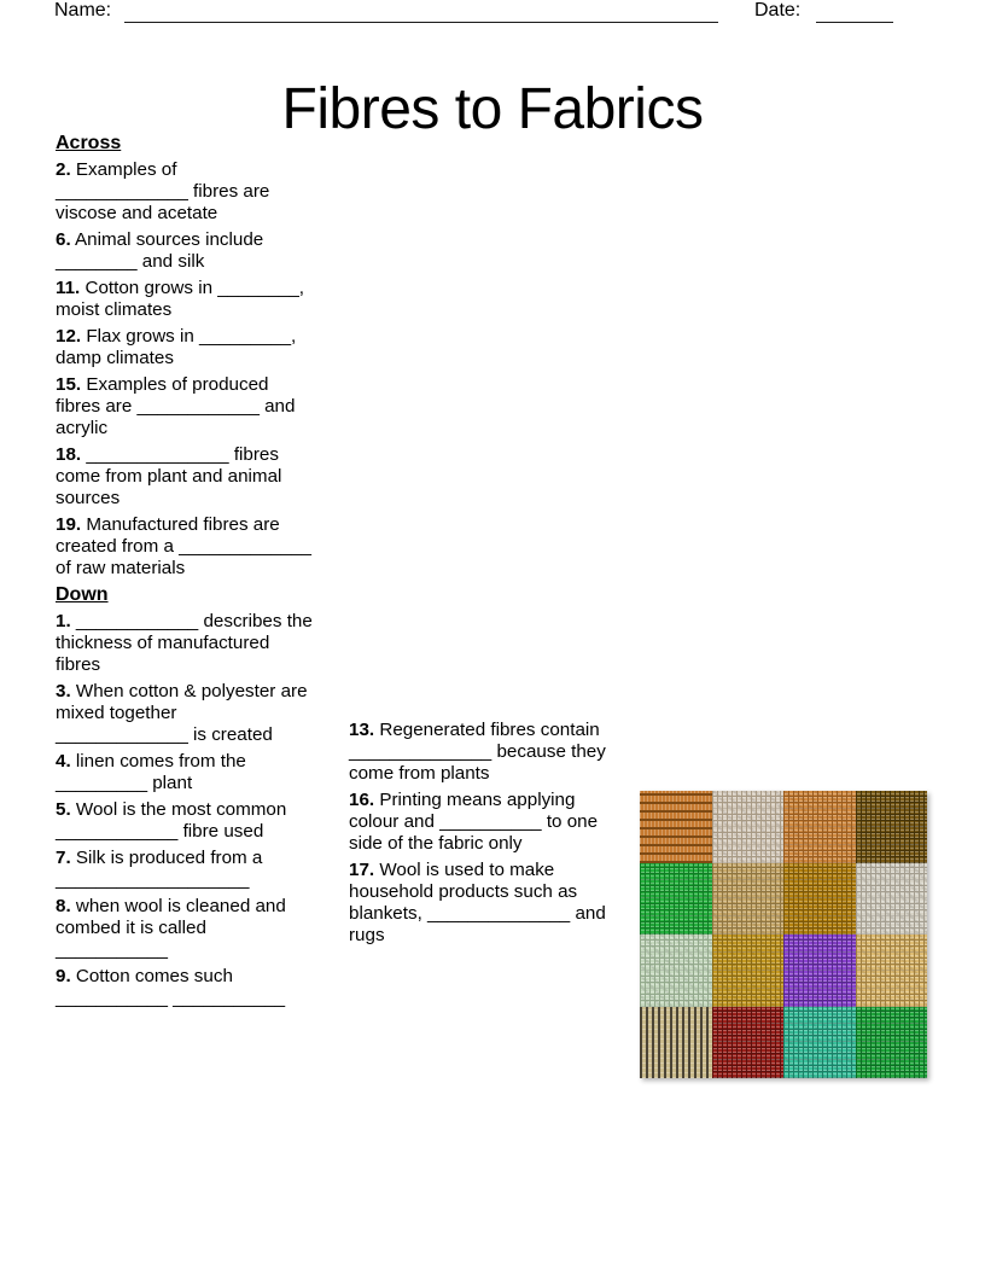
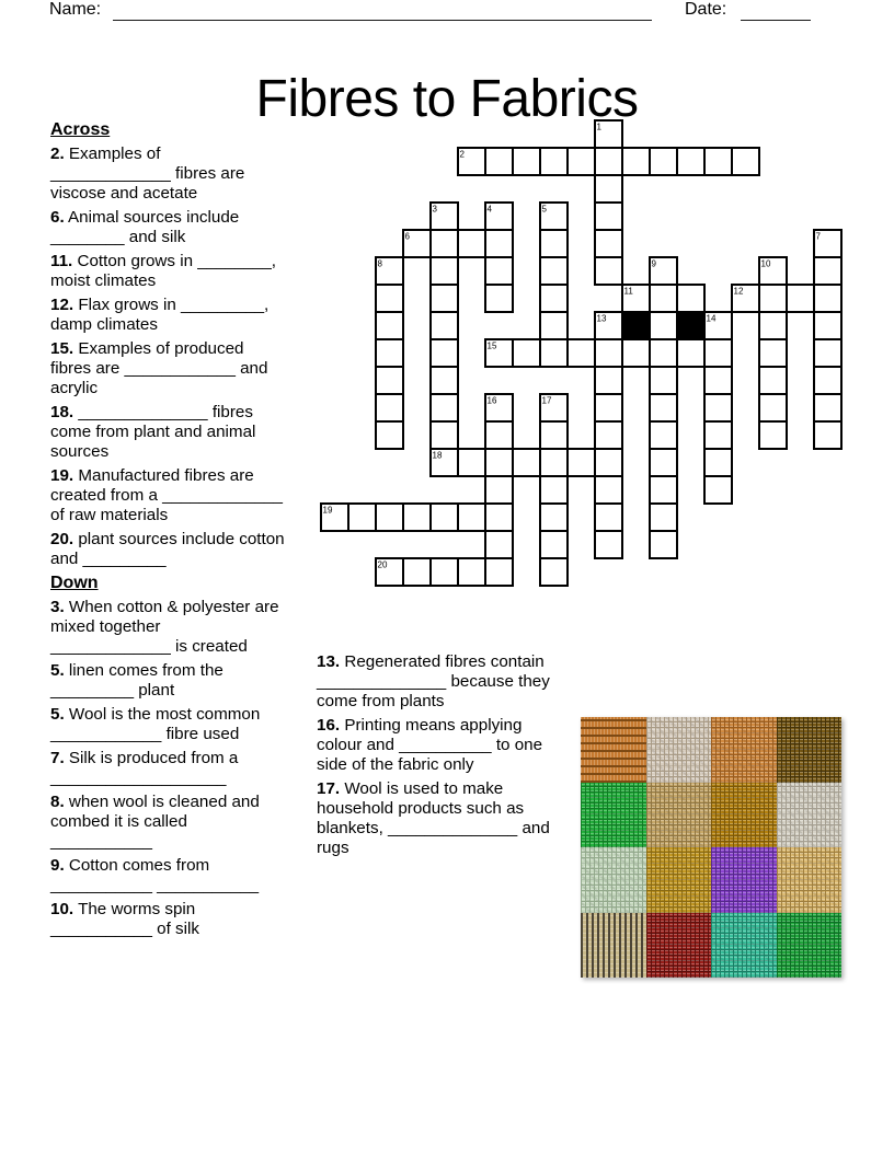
  Name:
  Date:
  Fibres to Fabrics
  Across
  2. Examples of _____________ fibres are viscose and acetate
  6. Animal sources include ________ and silk
  11. Cotton grows in ________, moist climates
  12. Flax grows in _________, damp climates
  15. Examples of produced fibres are ____________ and acrylic
  18. ______________ fibres come from plant and animal sources
  19. Manufactured fibres are created from a _____________ of raw materials
+ 20. plant sources include cotton and _________
  Down
- 1. ____________ describes the thickness of manufactured fibres
  3. When cotton & polyester are mixed together _____________ is created
- 4. linen comes from the _________ plant
+ 5. linen comes from the _________ plant
  5. Wool is the most common ____________ fibre used
  7. Silk is produced from a ___________________
  8. when wool is cleaned and combed it is called ___________
- 9. Cotton comes such ___________ ___________
+ 9. Cotton comes from ___________ ___________
+ 10. The worms spin ___________ of silk
  13. Regenerated fibres contain ______________ because they come from plants
  16. Printing means applying colour and __________ to one side of the fabric only
  17. Wool is used to make household products such as blankets, ______________ and rugs
+ 1
+ 2
+ 3
+ 4
+ 5
+ 6
+ 7
+ 8
+ 9
+ 10
+ 11
+ 12
+ 13
+ 14
+ 15
+ 16
+ 17
+ 18
+ 19
+ 20
